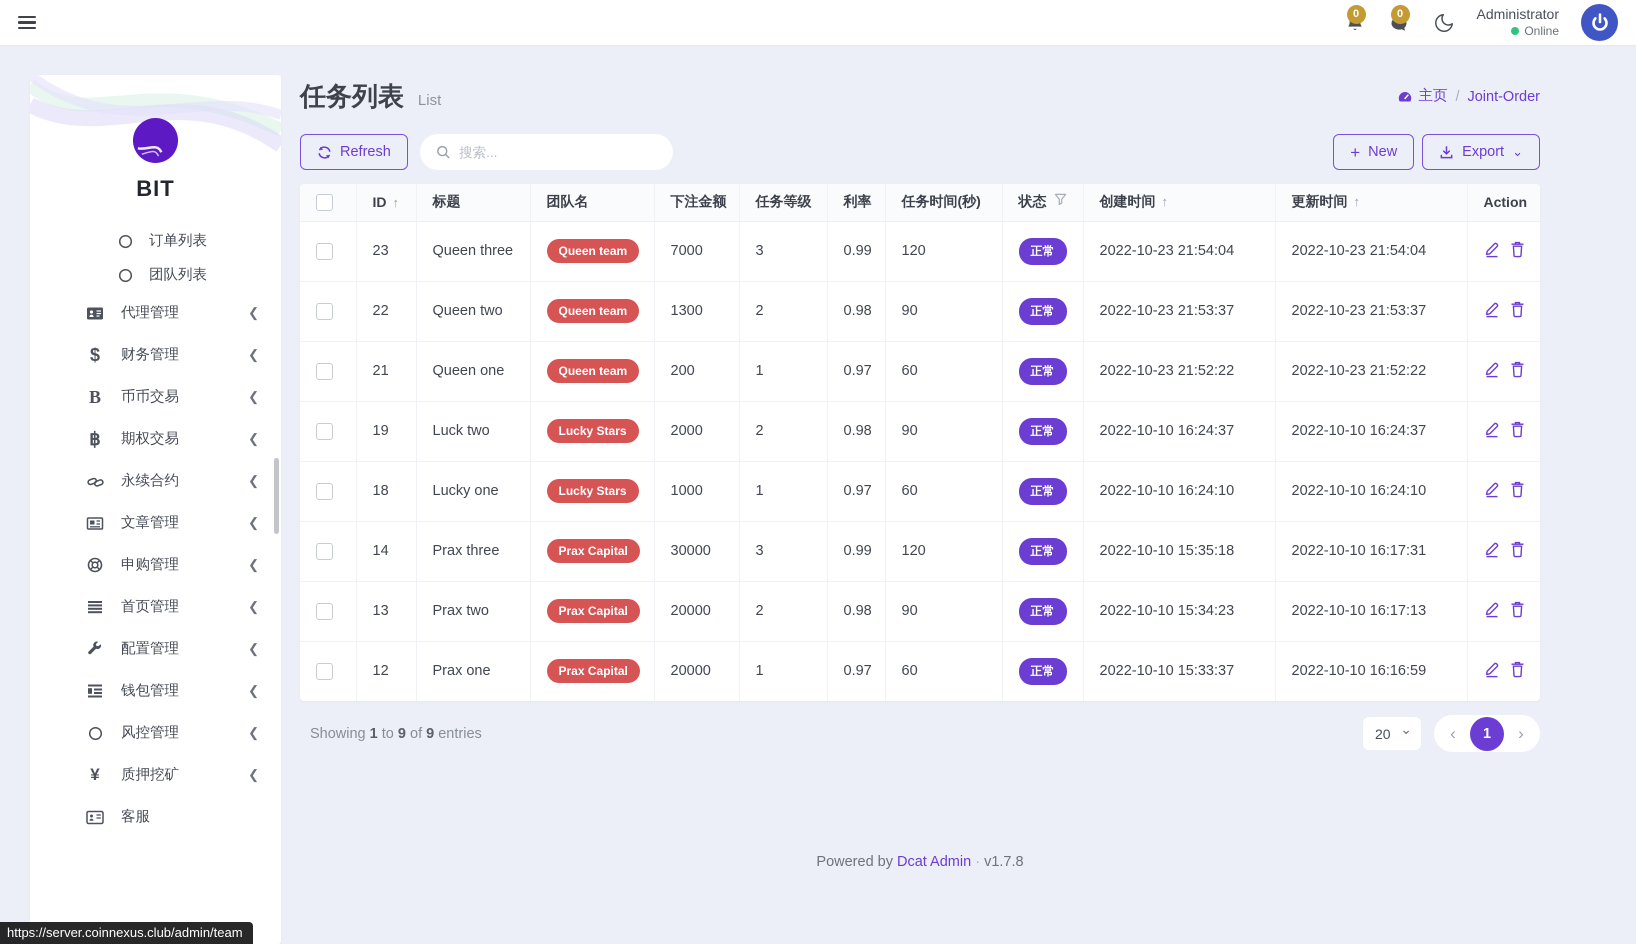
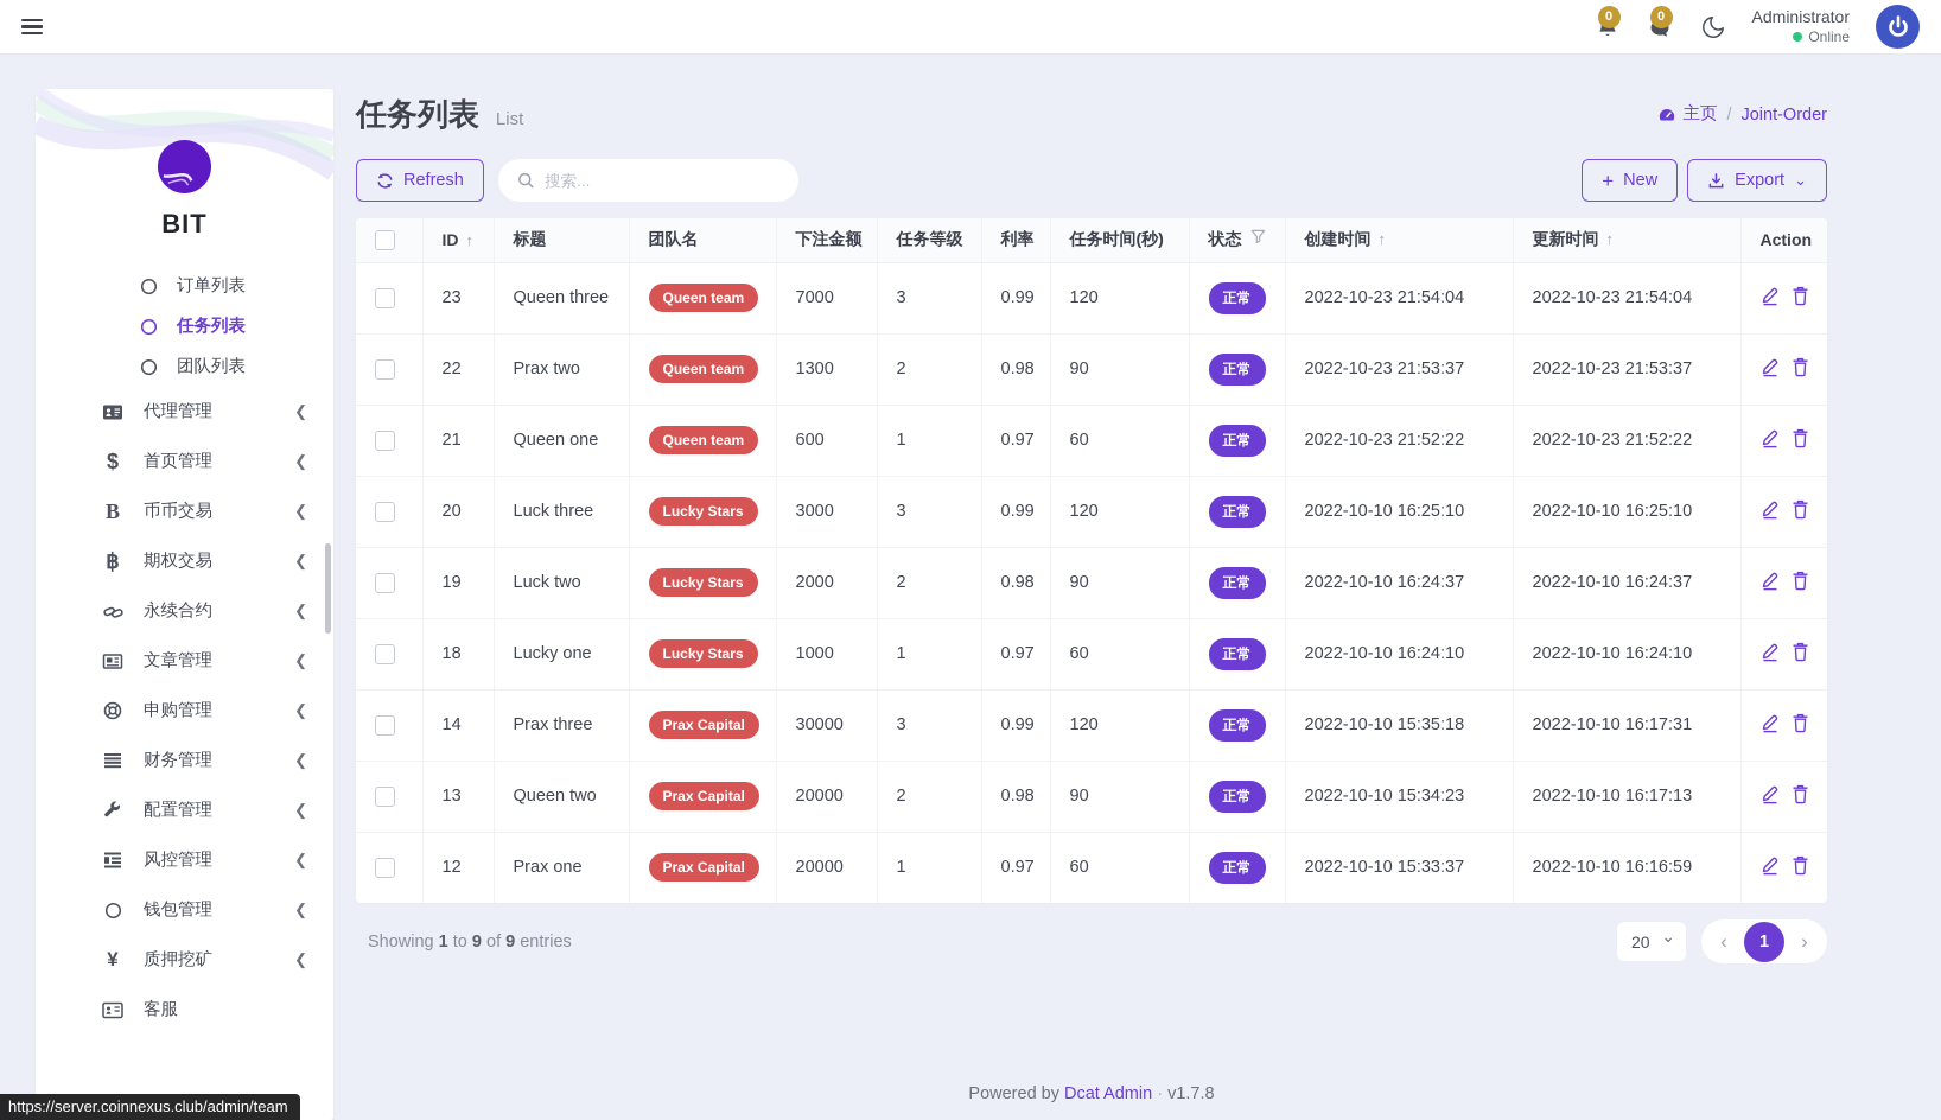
  0
  0
  Administrator
  Online
  BIT
  订单列表
+ 任务列表
  团队列表
  代理管理
  ❮
  $
- 财务管理
+ 首页管理
  ❮
  B
  币币交易
  ❮
  ฿
  期权交易
  ❮
  永续合约
  ❮
  文章管理
  ❮
  申购管理
  ❮
- 首页管理
+ 财务管理
  ❮
  配置管理
  ❮
- 钱包管理
+ 风控管理
  ❮
- 风控管理
+ 钱包管理
  ❮
  ¥
  质押挖矿
  ❮
  客服
  任务列表 List
  主页
  /
  Joint-Order
  Refresh
  搜索...
  +
  New
  Export
  ⌄
  	ID ↑	标题	团队名	下注金额	任务等级	利率	任务时间(秒)	状态	创建时间 ↑	更新时间 ↑	Action
  	23	Queen three	Queen team	7000	3	0.99	120	正常	2022-10-23 21:54:04	2022-10-23 21:54:04
- 	22	Queen two	Queen team	1300	2	0.98	90	正常	2022-10-23 21:53:37	2022-10-23 21:53:37
+ 	22	Prax two	Queen team	1300	2	0.98	90	正常	2022-10-23 21:53:37	2022-10-23 21:53:37
- 	21	Queen one	Queen team	200	1	0.97	60	正常	2022-10-23 21:52:22	2022-10-23 21:52:22
+ 	21	Queen one	Queen team	600	1	0.97	60	正常	2022-10-23 21:52:22	2022-10-23 21:52:22
+ 	20	Luck three	Lucky Stars	3000	3	0.99	120	正常	2022-10-10 16:25:10	2022-10-10 16:25:10
  	19	Luck two	Lucky Stars	2000	2	0.98	90	正常	2022-10-10 16:24:37	2022-10-10 16:24:37
  	18	Lucky one	Lucky Stars	1000	1	0.97	60	正常	2022-10-10 16:24:10	2022-10-10 16:24:10
  	14	Prax three	Prax Capital	30000	3	0.99	120	正常	2022-10-10 15:35:18	2022-10-10 16:17:31
- 	13	Prax two	Prax Capital	20000	2	0.98	90	正常	2022-10-10 15:34:23	2022-10-10 16:17:13
+ 	13	Queen two	Prax Capital	20000	2	0.98	90	正常	2022-10-10 15:34:23	2022-10-10 16:17:13
  	12	Prax one	Prax Capital	20000	1	0.97	60	正常	2022-10-10 15:33:37	2022-10-10 16:16:59
  Showing 1 to 9 of 9 entries
  20
  ‹
  1
  ›
  Powered by Dcat Admin · v1.7.8
  https://server.coinnexus.club/admin/team
